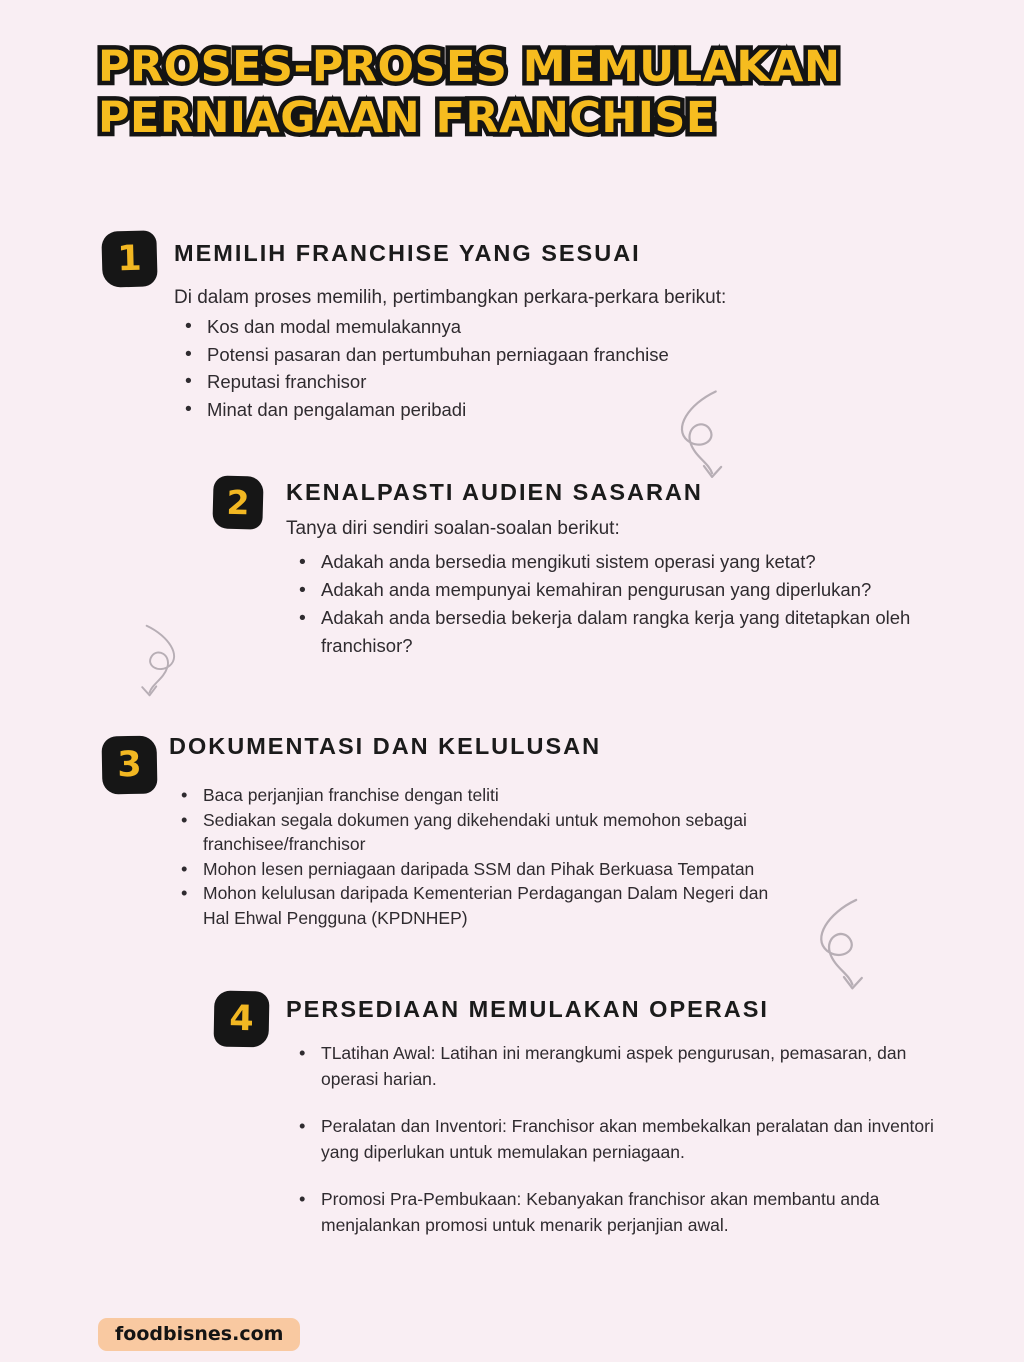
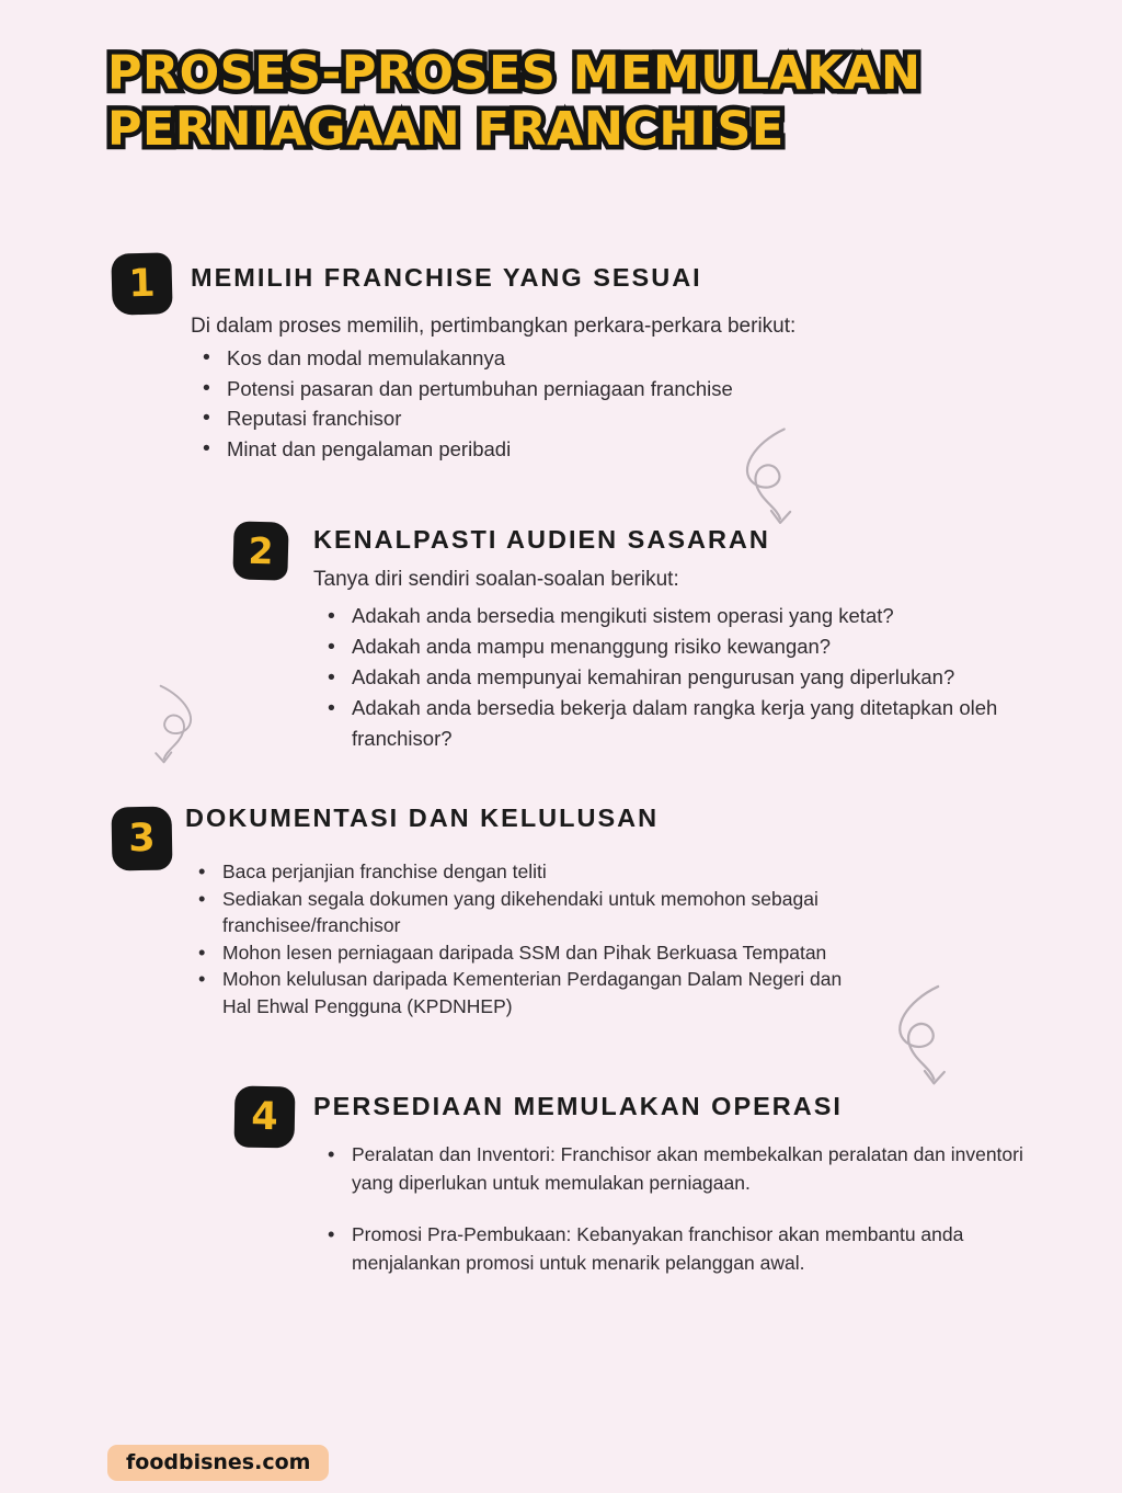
  PROSES-PROSES MEMULAKAN
  PERNIAGAAN FRANCHISE
  MEMILIH FRANCHISE YANG SESUAI
  Di dalam proses memilih, pertimbangkan perkara-perkara berikut:
  Kos dan modal memulakannya
  Potensi pasaran dan pertumbuhan perniagaan franchise
  Reputasi franchisor
  Minat dan pengalaman peribadi
  KENALPASTI AUDIEN SASARAN
  Tanya diri sendiri soalan-soalan berikut:
  Adakah anda bersedia mengikuti sistem operasi yang ketat?
+ Adakah anda mampu menanggung risiko kewangan?
  Adakah anda mempunyai kemahiran pengurusan yang diperlukan?
  Adakah anda bersedia bekerja dalam rangka kerja yang ditetapkan oleh franchisor?
  3
  DOKUMENTASI DAN KELULUSAN
  Baca perjanjian franchise dengan teliti
  Sediakan segala dokumen yang dikehendaki untuk memohon sebagai franchisee/franchisor
  Mohon lesen perniagaan daripada SSM dan Pihak Berkuasa Tempatan
  Mohon kelulusan daripada Kementerian Perdagangan Dalam Negeri dan Hal Ehwal Pengguna (KPDNHEP)
  4
  PERSEDIAAN MEMULAKAN OPERASI
- TLatihan Awal: Latihan ini merangkumi aspek pengurusan, pemasaran, dan operasi harian.
  Peralatan dan Inventori: Franchisor akan membekalkan peralatan dan inventori yang diperlukan untuk memulakan perniagaan.
- Promosi Pra-Pembukaan: Kebanyakan franchisor akan membantu anda menjalankan promosi untuk menarik perjanjian awal.
+ Promosi Pra-Pembukaan: Kebanyakan franchisor akan membantu anda menjalankan promosi untuk menarik pelanggan awal.
  foodbisnes.com
